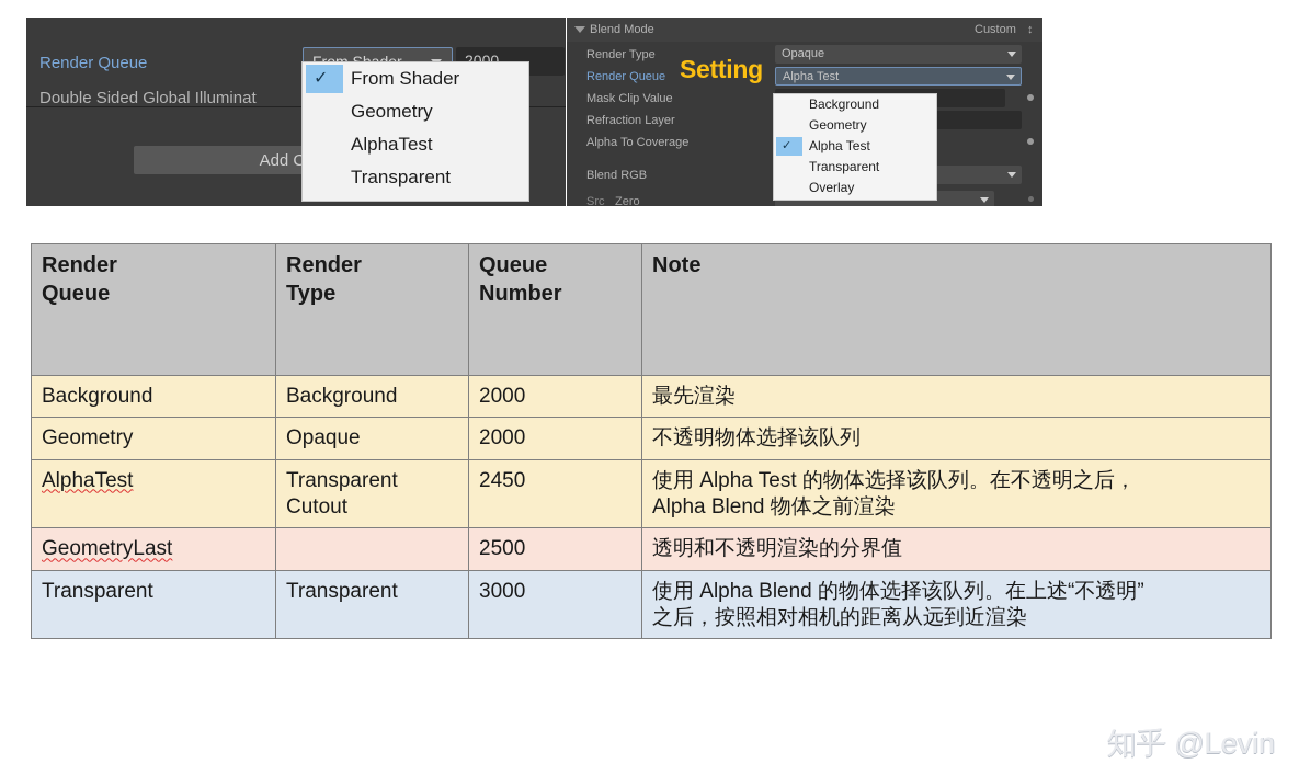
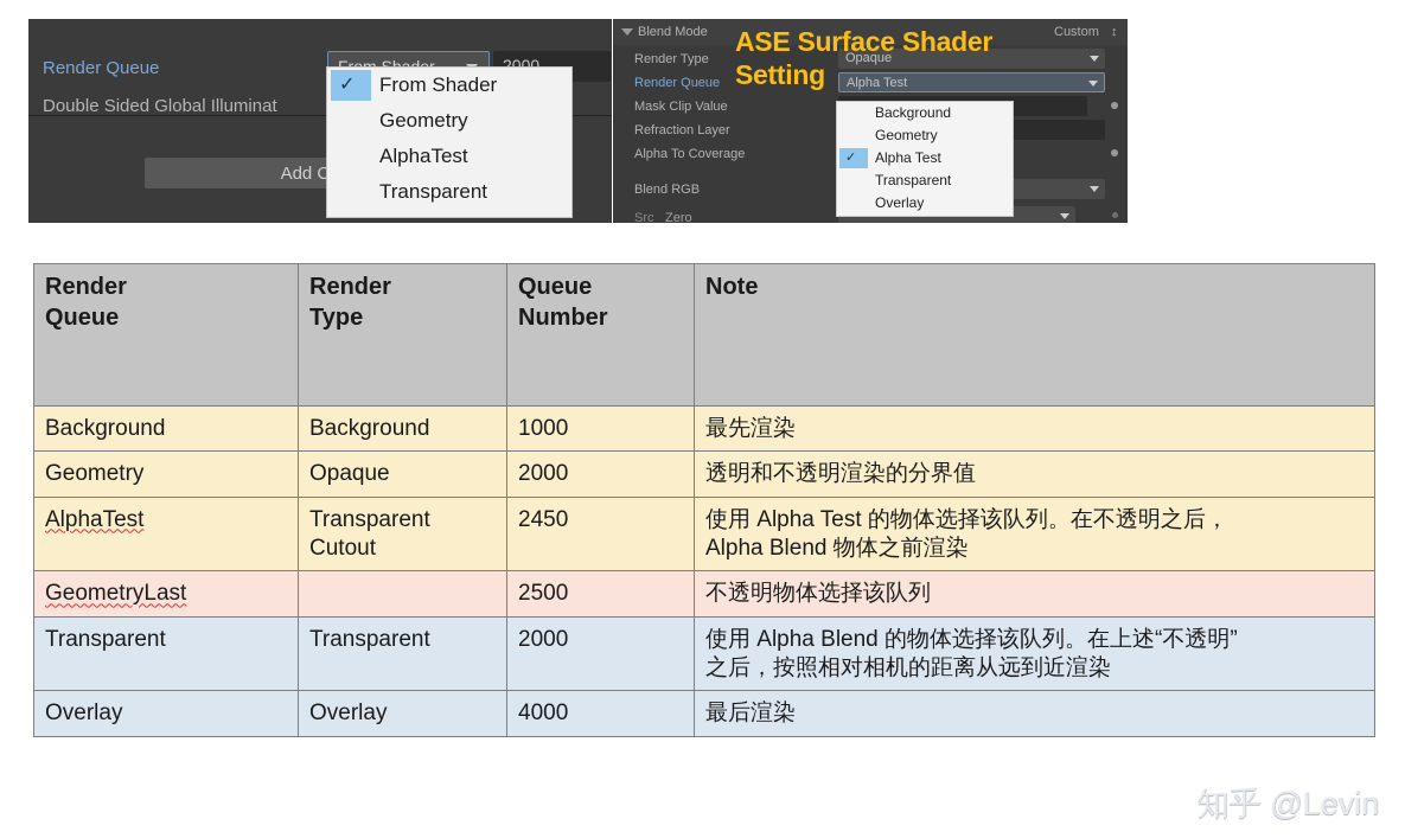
  Render Queue
  Double Sided Global Illuminat
  2000
  ✓
  From Shader
  Geometry
  AlphaTest
  Transparent
  Blend Mode
  Custom
  ↕
  Render Type
  Render Queue
  Mask Clip Value
  Refraction Layer
  Alpha To Coverage
  Blend RGB
  Src
  Zero
  Opaque
  Alpha Test
+ ASE Surface Shader
  Setting
  Background
  Geometry
  ✓
  Alpha Test
  Transparent
  Overlay
  Render Queue	Render Type	Queue Number	Note
- Background	Background	2000	最先渲染
+ Background	Background	1000	最先渲染
- Geometry	Opaque	2000	不透明物体选择该队列
+ Geometry	Opaque	2000	透明和不透明渲染的分界值
  AlphaTest	Transparent Cutout	2450	使用 Alpha Test 的物体选择该队列。在不透明之后， Alpha Blend 物体之前渲染
- GeometryLast		2500	透明和不透明渲染的分界值
+ GeometryLast		2500	不透明物体选择该队列
- Transparent	Transparent	3000	使用 Alpha Blend 的物体选择该队列。在上述“不透明” 之后，按照相对相机的距离从远到近渲染
+ Transparent	Transparent	2000	使用 Alpha Blend 的物体选择该队列。在上述“不透明” 之后，按照相对相机的距离从远到近渲染
+ Overlay	Overlay	4000	最后渲染
  知乎 @Levin
